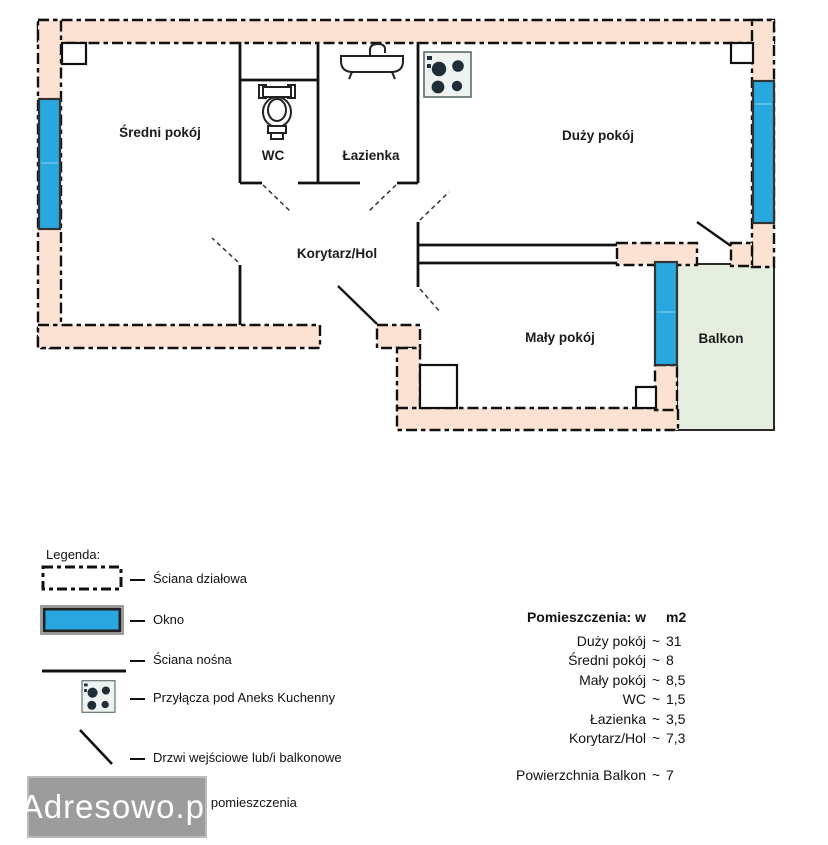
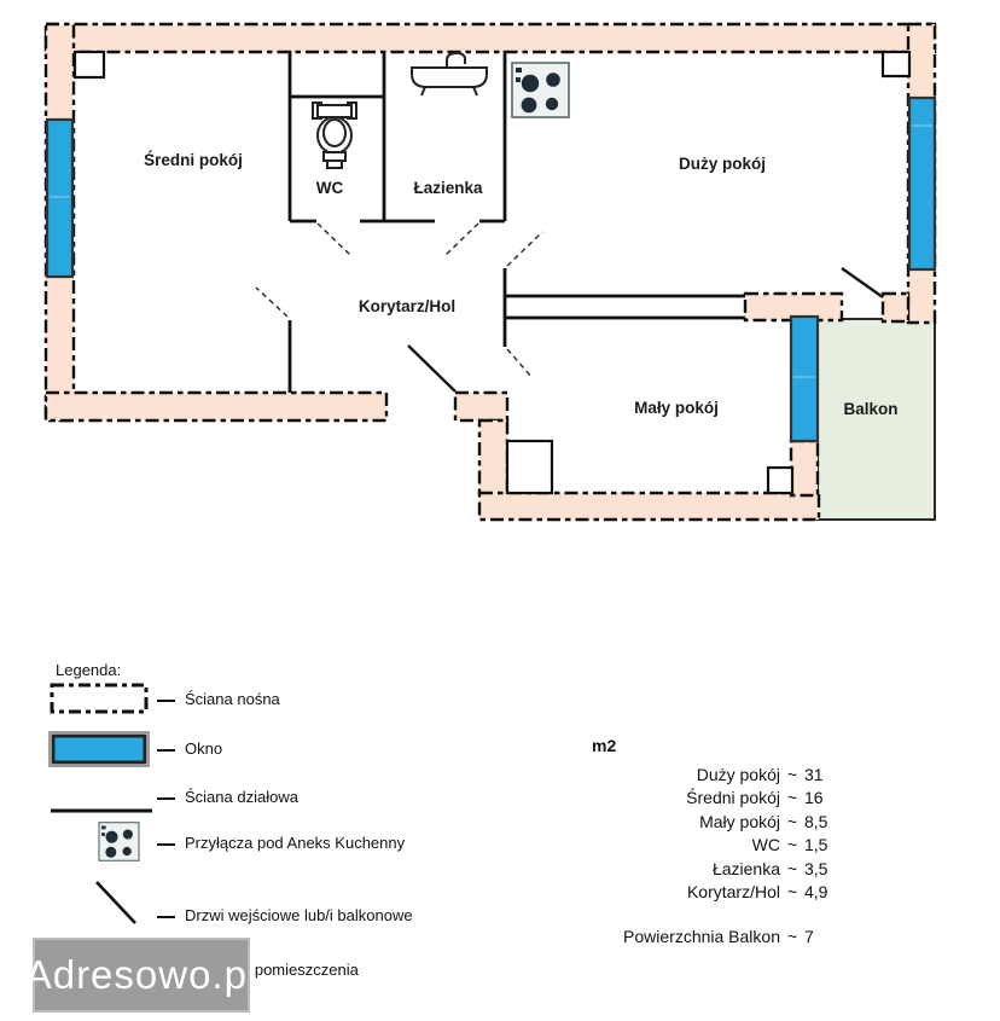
  Średni pokój
  WC
  Łazienka
  Duży pokój
  Korytarz/Hol
  Mały pokój
  Balkon
  Legenda:
- Ściana działowa
+ Ściana nośna
  Okno
- Ściana nośna
+ Ściana działowa
  Przyłącza pod Aneks Kuchenny
  Drzwi wejściowe lub/i balkonowe
  pomieszczenia
- Pomieszczenia: w
  m2
  Duży pokój
  ~
  31
  Średni pokój
  ~
- 8
+ 16
  Mały pokój
  ~
  8,5
  WC
  ~
  1,5
  Łazienka
  ~
  3,5
  Korytarz/Hol
  ~
- 7,3
+ 4,9
  Powierzchnia Balkon
  ~
  7
  Adresowo.pl
